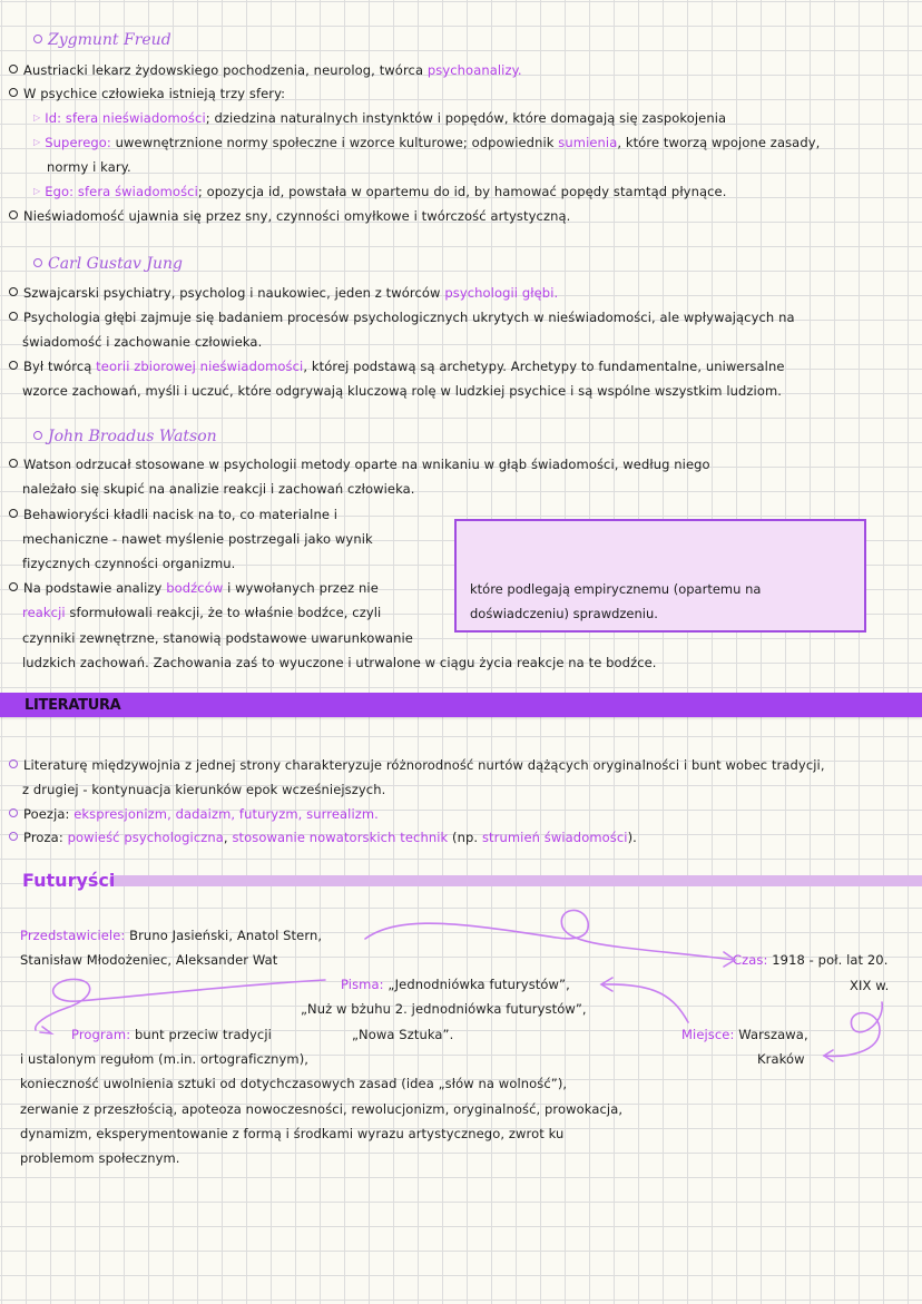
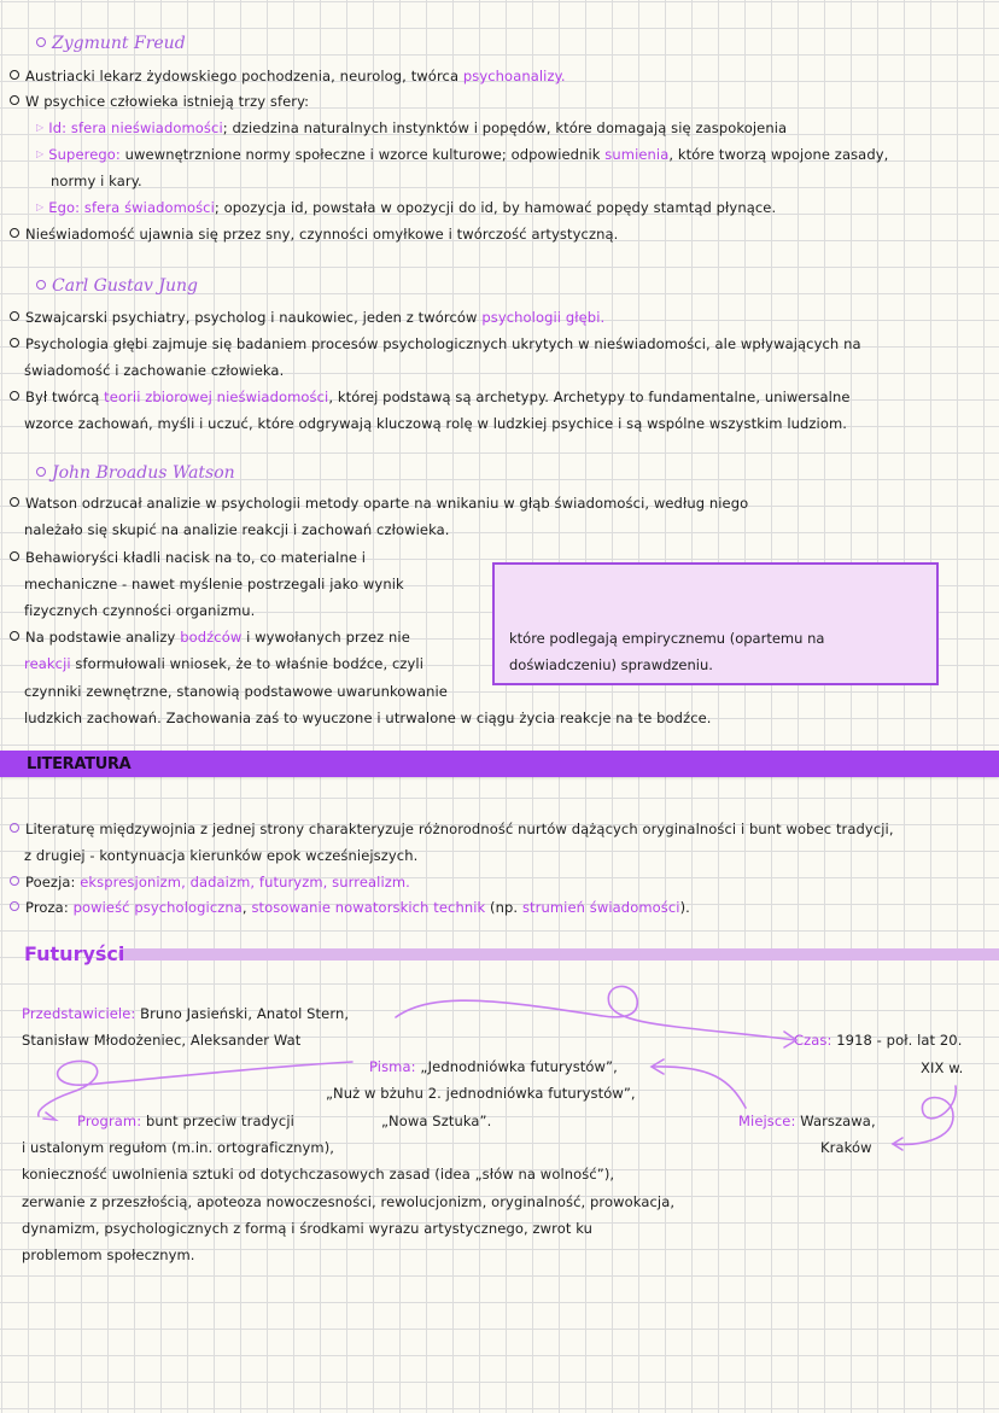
  Zygmunt Freud
  Austriacki lekarz żydowskiego pochodzenia, neurolog, twórca psychoanalizy.
  W psychice człowieka istnieją trzy sfery:
  ▷ Id: sfera nieświadomości; dziedzina naturalnych instynktów i popędów, które domagają się zaspokojenia
  ▷ Superego: uwewnętrznione normy społeczne i wzorce kulturowe; odpowiednik sumienia, które tworzą wpojone zasady,
  normy i kary.
- ▷ Ego: sfera świadomości; opozycja id, powstała w opartemu do id, by hamować popędy stamtąd płynące.
+ ▷ Ego: sfera świadomości; opozycja id, powstała w opozycji do id, by hamować popędy stamtąd płynące.
  Nieświadomość ujawnia się przez sny, czynności omyłkowe i twórczość artystyczną.
  Carl Gustav Jung
  Szwajcarski psychiatry, psycholog i naukowiec, jeden z twórców psychologii głębi.
  Psychologia głębi zajmuje się badaniem procesów psychologicznych ukrytych w nieświadomości, ale wpływających na
  świadomość i zachowanie człowieka.
  Był twórcą teorii zbiorowej nieświadomości, której podstawą są archetypy. Archetypy to fundamentalne, uniwersalne
  wzorce zachowań, myśli i uczuć, które odgrywają kluczową rolę w ludzkiej psychice i są wspólne wszystkim ludziom.
  John Broadus Watson
- Watson odrzucał stosowane w psychologii metody oparte na wnikaniu w głąb świadomości, według niego
+ Watson odrzucał analizie w psychologii metody oparte na wnikaniu w głąb świadomości, według niego
  należało się skupić na analizie reakcji i zachowań człowieka.
  Behawioryści kładli nacisk na to, co materialne i
  mechaniczne - nawet myślenie postrzegali jako wynik
  fizycznych czynności organizmu.
  Na podstawie analizy bodźców i wywołanych przez nie
- reakcji sformułowali reakcji, że to właśnie bodźce, czyli
+ reakcji sformułowali wniosek, że to właśnie bodźce, czyli
  czynniki zewnętrzne, stanowią podstawowe uwarunkowanie
  ludzkich zachowań. Zachowania zaś to wyuczone i utrwalone w ciągu życia reakcje na te bodźce.
  które podlegają empirycznemu (opartemu na
  doświadczeniu) sprawdzeniu.
  LITERATURA
  Literaturę międzywojnia z jednej strony charakteryzuje różnorodność nurtów dążących oryginalności i bunt wobec tradycji,
  z drugiej - kontynuacja kierunków epok wcześniejszych.
  Poezja: ekspresjonizm, dadaizm, futuryzm, surrealizm.
  Proza: powieść psychologiczna, stosowanie nowatorskich technik (np. strumień świadomości).
  Futuryści
  Przedstawiciele: Bruno Jasieński, Anatol Stern,
  Stanisław Młodożeniec, Aleksander Wat
  Czas: 1918 - poł. lat 20.
  XIX w.
  Pisma: „Jednodniówka futurystów”,
  „Nuż w bżuhu 2. jednodniówka futurystów”,
  „Nowa Sztuka”.
  Miejsce: Warszawa,
  Kraków
  Program: bunt przeciw tradycji
  i ustalonym regułom (m.in. ortograficznym),
  konieczność uwolnienia sztuki od dotychczasowych zasad (idea „słów na wolność”),
  zerwanie z przeszłością, apoteoza nowoczesności, rewolucjonizm, oryginalność, prowokacja,
- dynamizm, eksperymentowanie z formą i środkami wyrazu artystycznego, zwrot ku
+ dynamizm, psychologicznych z formą i środkami wyrazu artystycznego, zwrot ku
  problemom społecznym.
